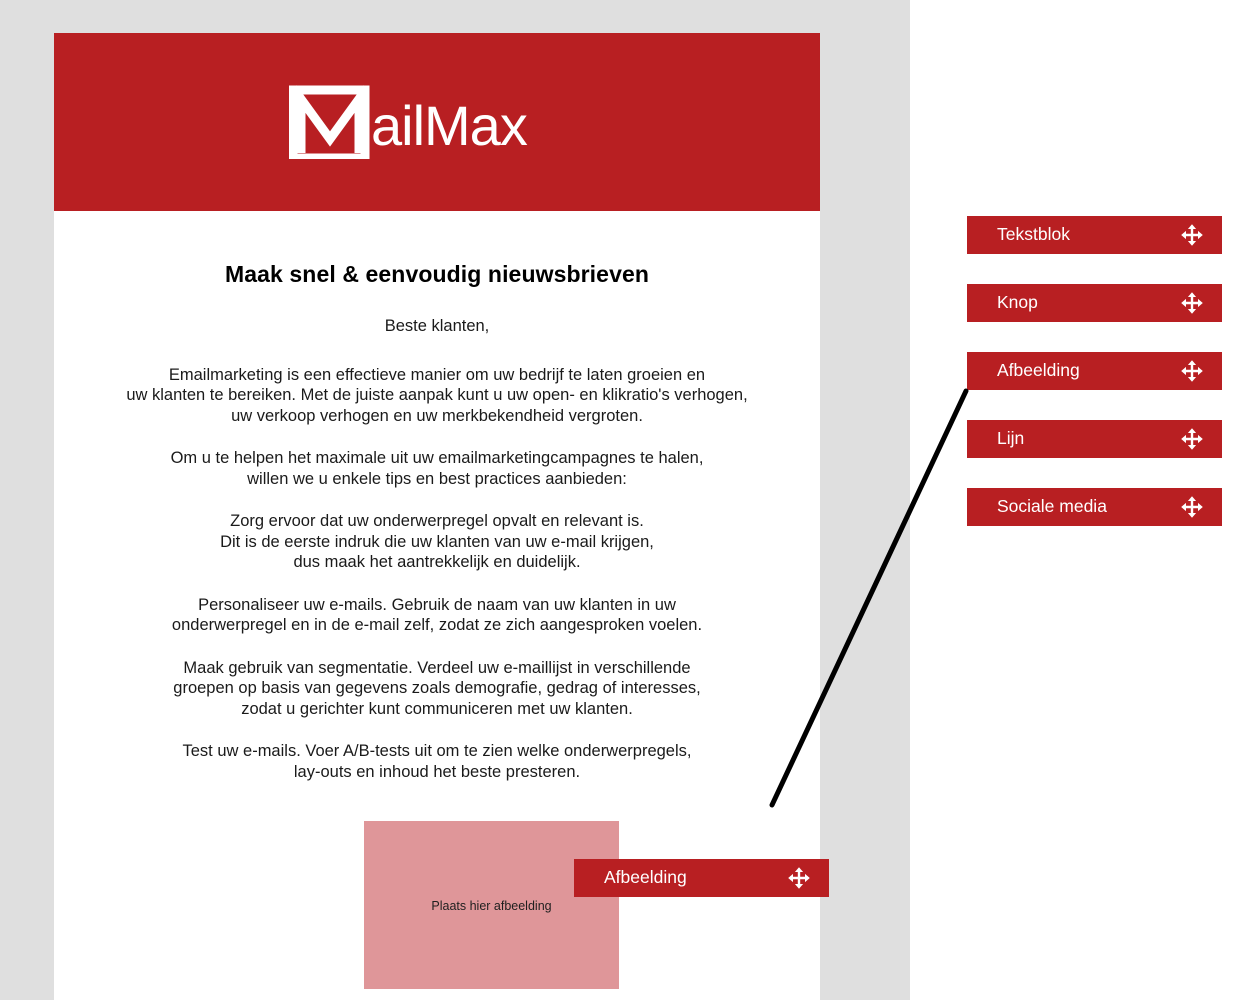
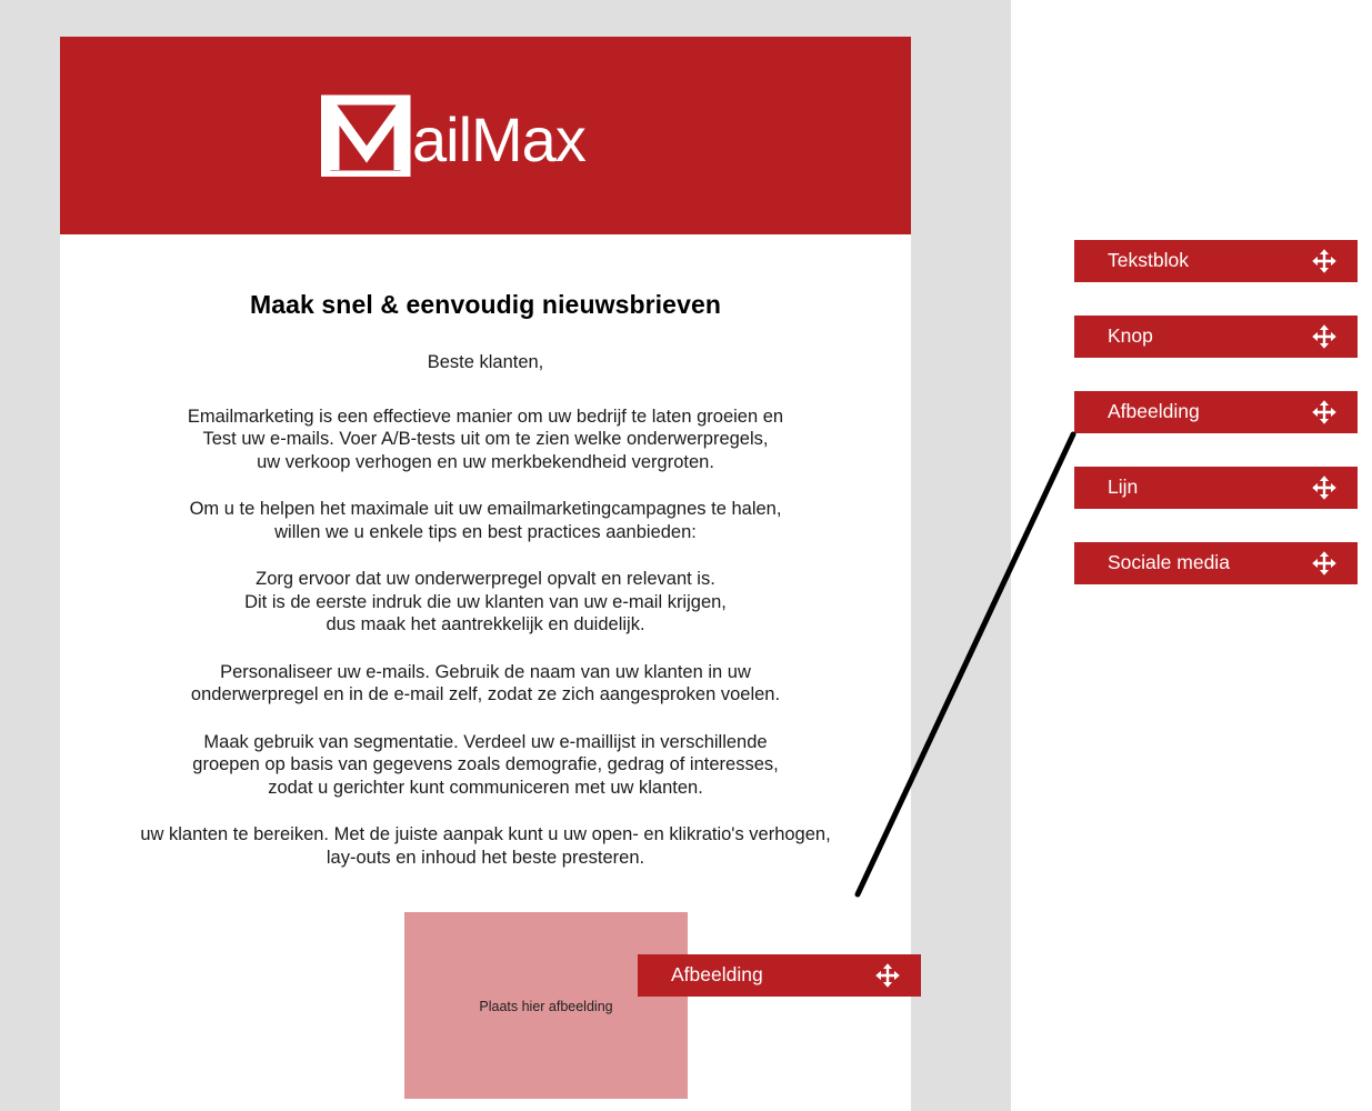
  ailMax
  Maak snel & eenvoudig nieuwsbrieven
  Beste klanten,
  Emailmarketing is een effectieve manier om uw bedrijf te laten groeien en
- uw klanten te bereiken. Met de juiste aanpak kunt u uw open- en klikratio's verhogen,
+ Test uw e-mails. Voer A/B-tests uit om te zien welke onderwerpregels,
  uw verkoop verhogen en uw merkbekendheid vergroten.
  Om u te helpen het maximale uit uw emailmarketingcampagnes te halen,
  willen we u enkele tips en best practices aanbieden:
  Zorg ervoor dat uw onderwerpregel opvalt en relevant is.
  Dit is de eerste indruk die uw klanten van uw e-mail krijgen,
  dus maak het aantrekkelijk en duidelijk.
  Personaliseer uw e-mails. Gebruik de naam van uw klanten in uw
  onderwerpregel en in de e-mail zelf, zodat ze zich aangesproken voelen.
  Maak gebruik van segmentatie. Verdeel uw e-maillijst in verschillende
  groepen op basis van gegevens zoals demografie, gedrag of interesses,
  zodat u gerichter kunt communiceren met uw klanten.
- Test uw e-mails. Voer A/B-tests uit om te zien welke onderwerpregels,
+ uw klanten te bereiken. Met de juiste aanpak kunt u uw open- en klikratio's verhogen,
  lay-outs en inhoud het beste presteren.
  Plaats hier afbeelding
  Afbeelding
  Tekstblok
  Knop
  Afbeelding
  Lijn
  Sociale media
